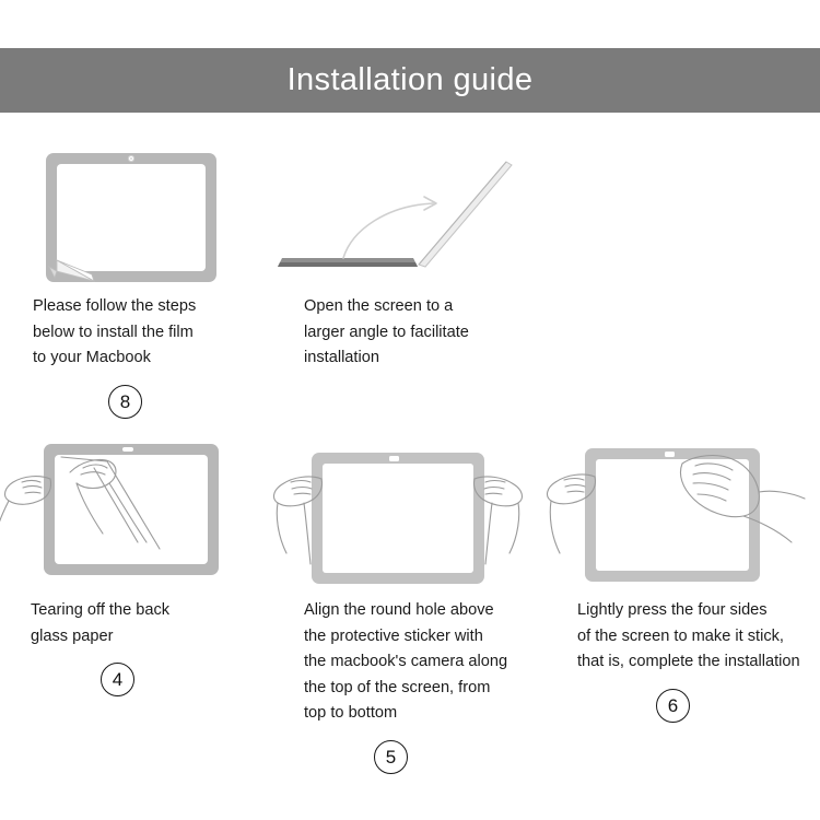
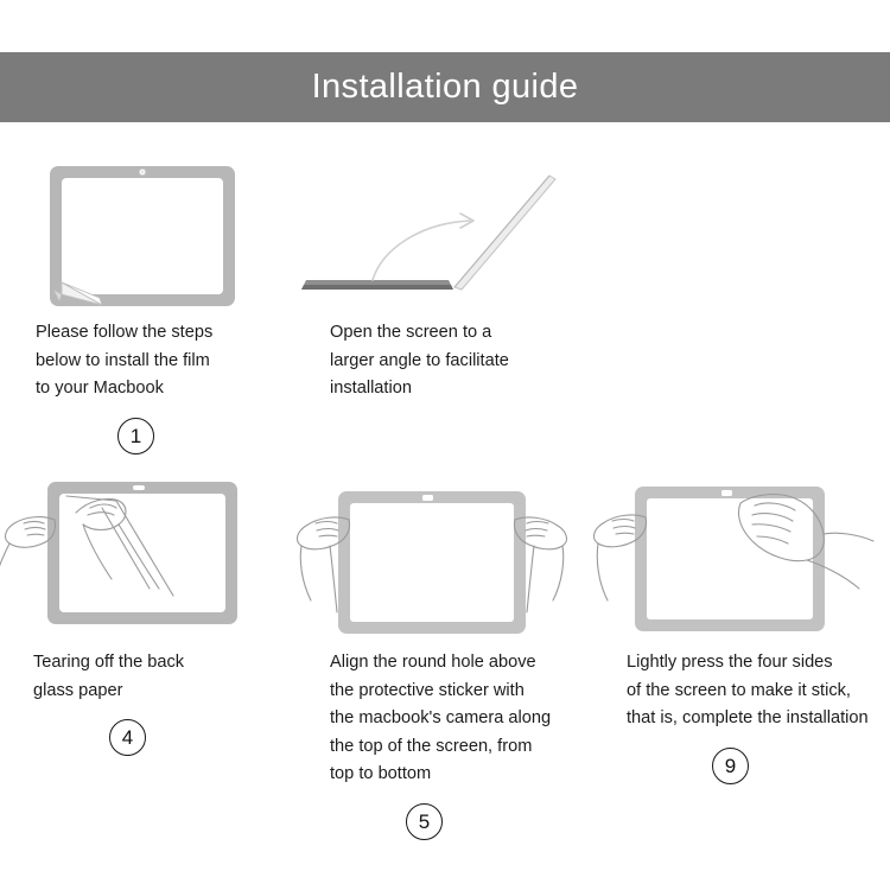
  Installation guide
  Please follow the steps
  below to install the film
  to your Macbook
- 8
+ 1
  Open the screen to a
  larger angle to facilitate
  installation
  Tearing off the back
  glass paper
  4
  Align the round hole above
  the protective sticker with
  the macbook's camera along
  the top of the screen, from
  top to bottom
  5
  Lightly press the four sides
  of the screen to make it stick,
  that is, complete the installation
- 6
+ 9
